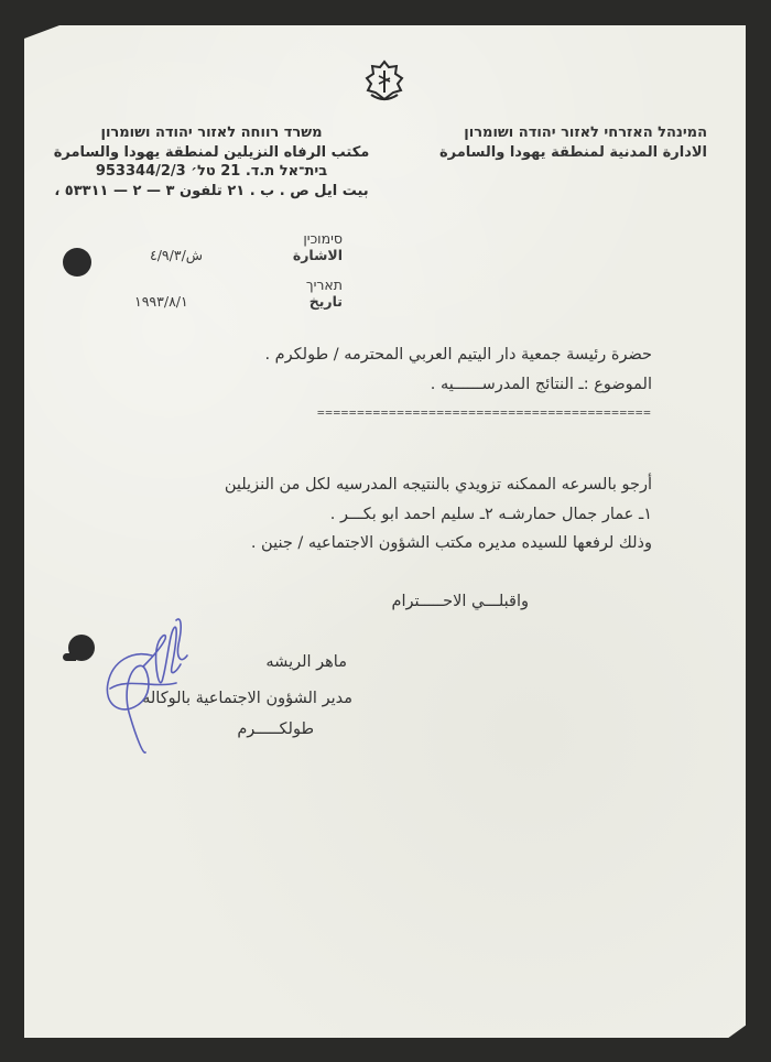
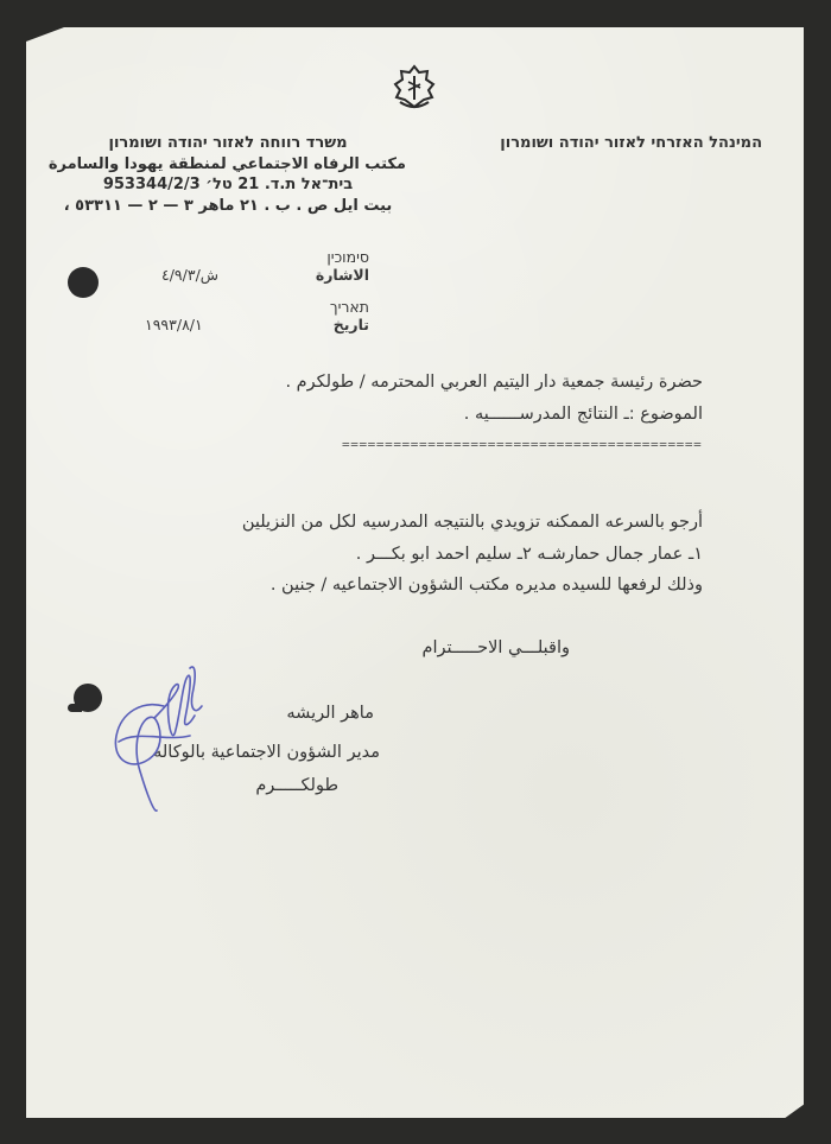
  המינהל האזרחי לאזור יהודה ושומרון
- الادارة المدنية لمنطقة يهودا والسامرة
  משרד רווחה לאזור יהודה ושומרון
- مكتب الرفاه النزيلين لمنطقة يهودا والسامرة
+ مكتب الرفاه الاجتماعي لمنطقة يهودا والسامرة
  בית־אל ת.ד. 21 טל׳ 953344/2/3
- بيت ايل ص . ب . ٢١ تلفون ٣ — ٢ — ٥٣٣١١ ،
+ بيت ايل ص . ب . ٢١ ماهر ٣ — ٢ — ٥٣٣١١ ،
  סימוכין
  الاشارة
  ش/٤/٩/٣
  תאריך
  تاريخ
  ١٩٩٣/٨/١
  حضرة رئيسة جمعية دار اليتيم العربي المحترمه / طولكرم .
  الموضوع :ـ النتائج المدرسـ‍ـــــيه .
  ==========================================
  أرجو بالسرعه الممكنه تزويدي بالنتيجه المدرسيه لكل من النزيلين
  ١ـ عمار جمال حمارشـه ٢ـ سليم احمد ابو بكـــر .
  وذلك لرفعها للسيده مديره مكتب الشؤون الاجتماعيه / جنين .
  واقبلـــي الاحـــــترام
  ماهر الريشه
  مدير الشؤون الاجتماعية بالوكاله
  طولكـــــرم
